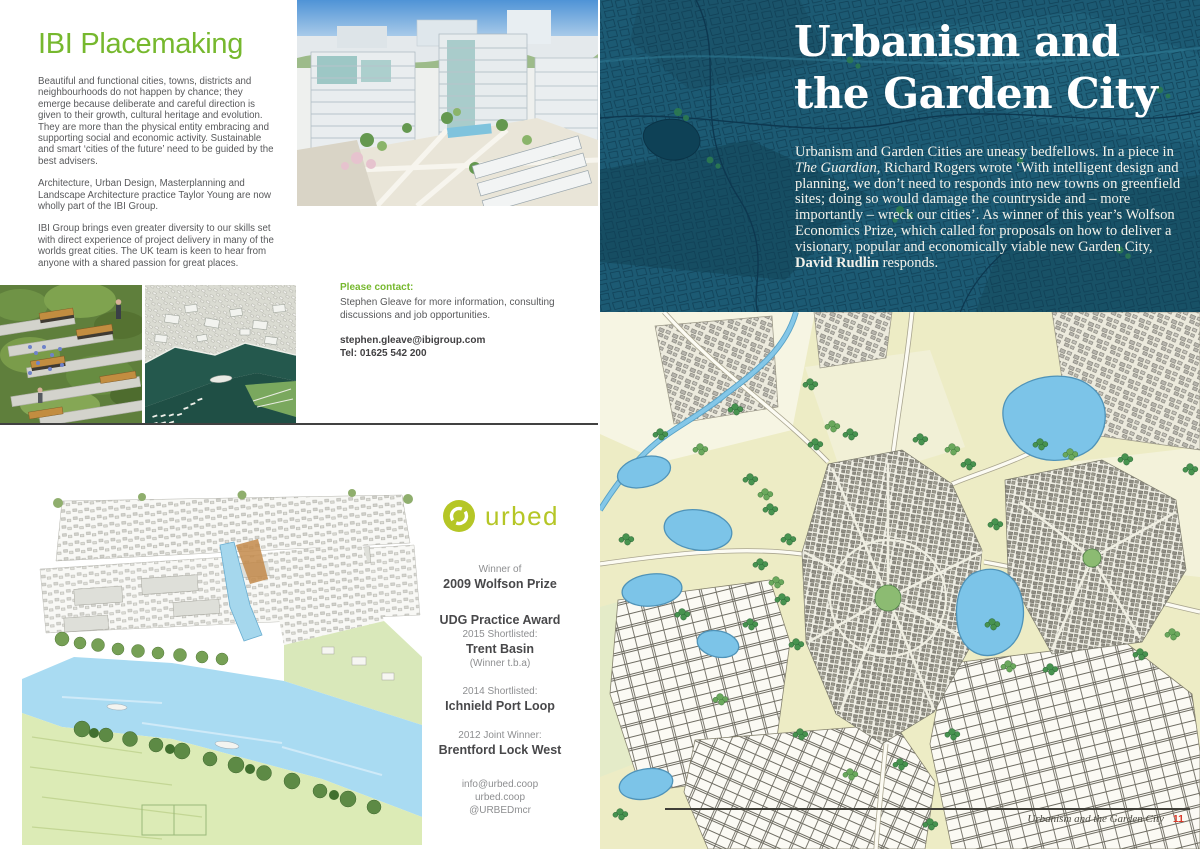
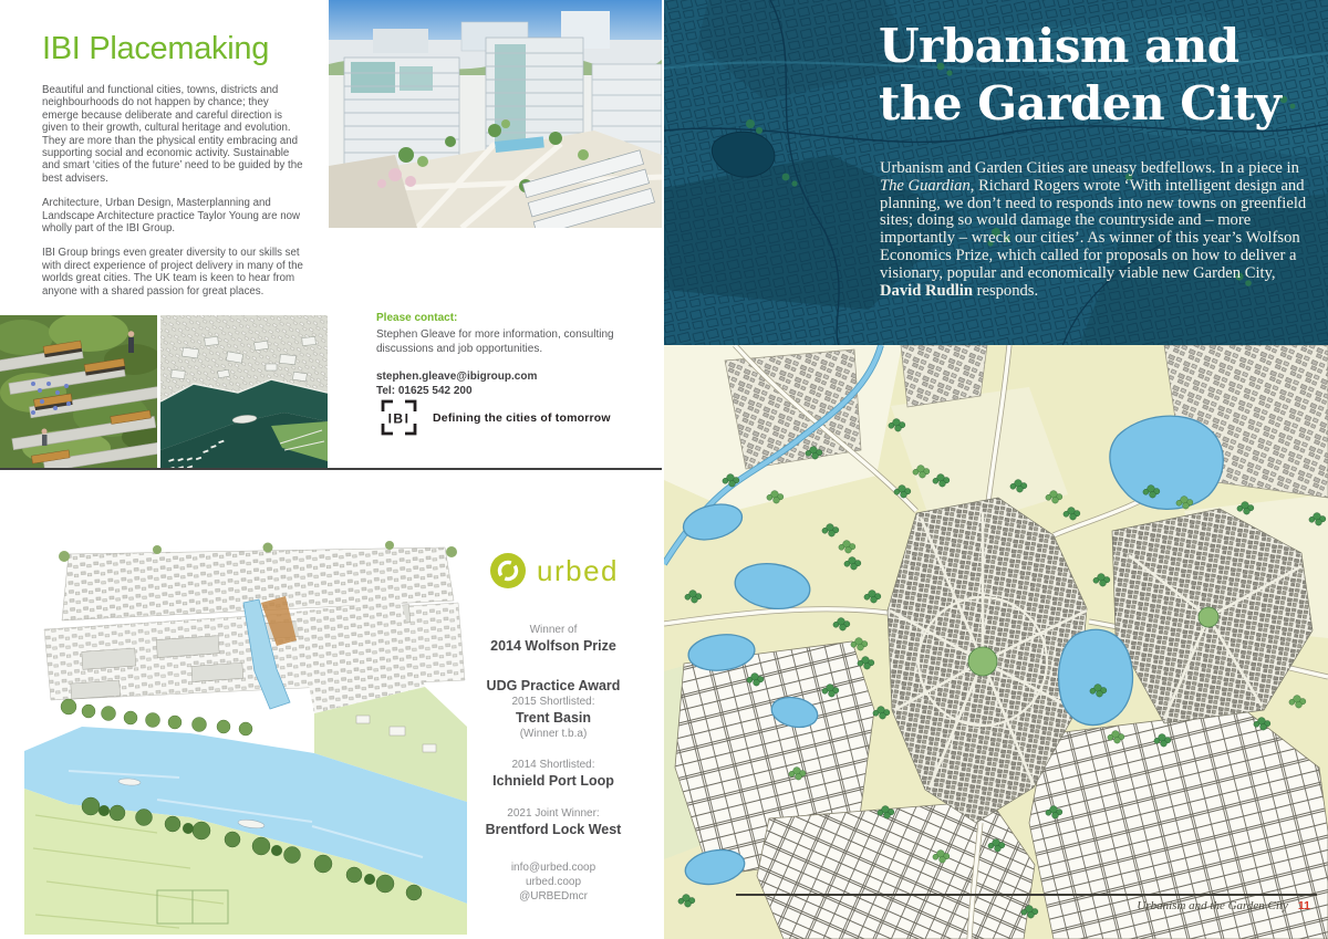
  IBI Placemaking
  Beautiful and functional cities, towns, districts and neighbourhoods do not happen by chance; they emerge because deliberate and careful direction is given to their growth, cultural heritage and evolution. They are more than the physical entity embracing and supporting social and economic activity. Sustainable and smart ‘cities of the future’ need to be guided by the best advisers.
  Architecture, Urban Design, Masterplanning and Landscape Architecture practice Taylor Young are now wholly part of the IBI Group.
  IBI Group brings even greater diversity to our skills set with direct experience of project delivery in many of the worlds great cities. The UK team is keen to hear from anyone with a shared passion for great places.
  Please contact:
  Stephen Gleave for more information, consulting discussions and job opportunities.
  stephen.gleave@ibigroup.com
  Tel: 01625 542 200
+ IBI
+ Defining the cities of tomorrow
  urbed
  Winner of
- 2009 Wolfson Prize
+ 2014 Wolfson Prize
  UDG Practice Award
  2015 Shortlisted:
  Trent Basin
  (Winner t.b.a)
  2014 Shortlisted:
  Ichnield Port Loop
- 2012 Joint Winner:
+ 2021 Joint Winner:
  Brentford Lock West
  info@urbed.coop
  urbed.coop
  @URBEDmcr
  Urbanism and
  the Garden City
  Urbanism and Garden Cities are uneasy bedfellows. In a piece in The Guardian, Richard Rogers wrote ‘With intelligent design and planning, we don’t need to responds into new towns on greenfield sites; doing so would damage the countryside and – more importantly – wreck our cities’. As winner of this year’s Wolfson Economics Prize, which called for proposals on how to deliver a visionary, popular and economically viable new Garden City, David Rudlin responds.
  Urbanism and the Garden City
  11
